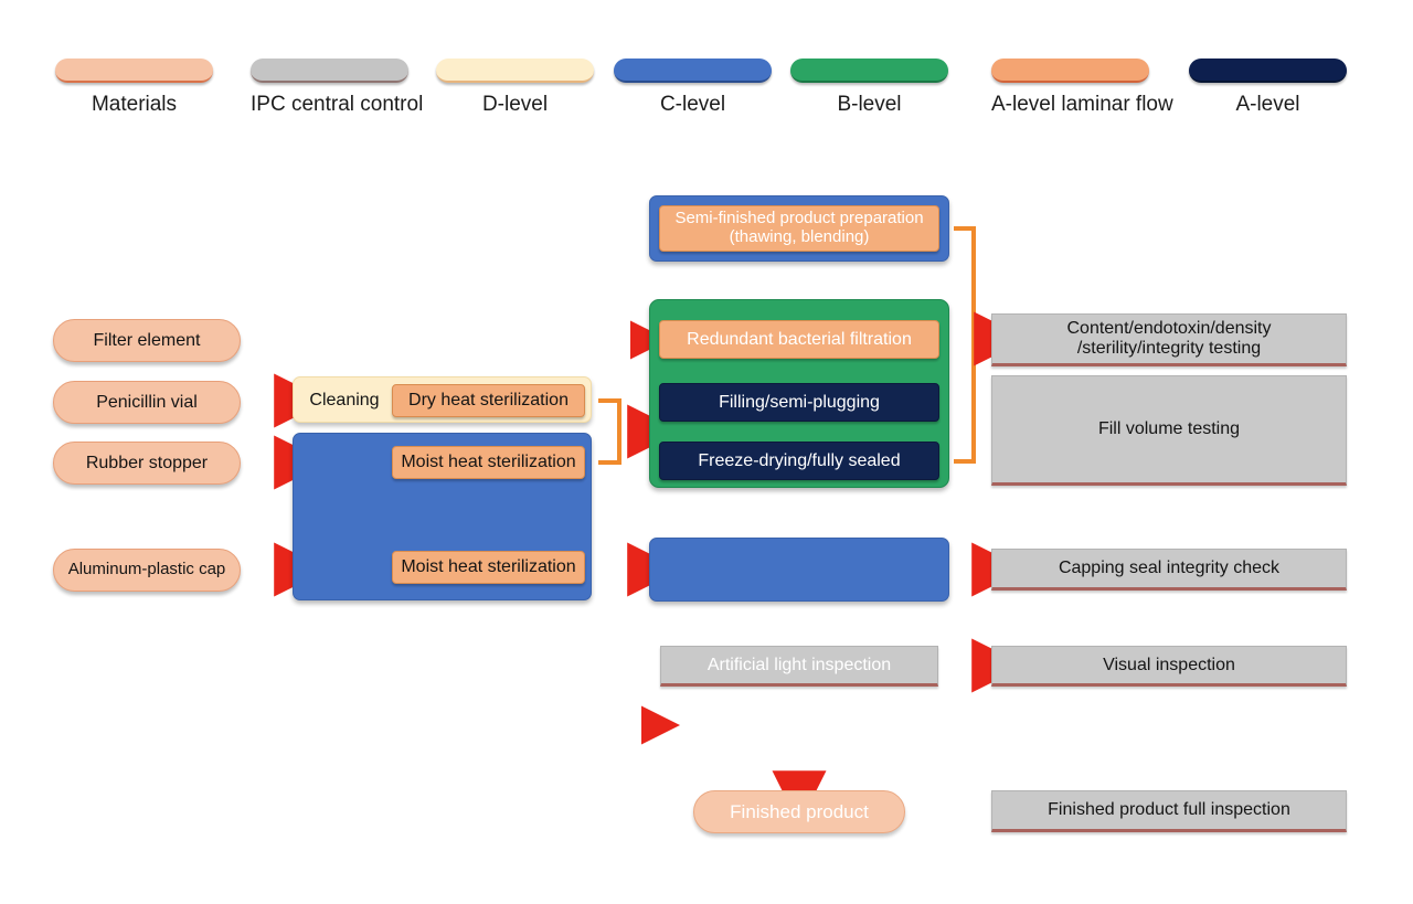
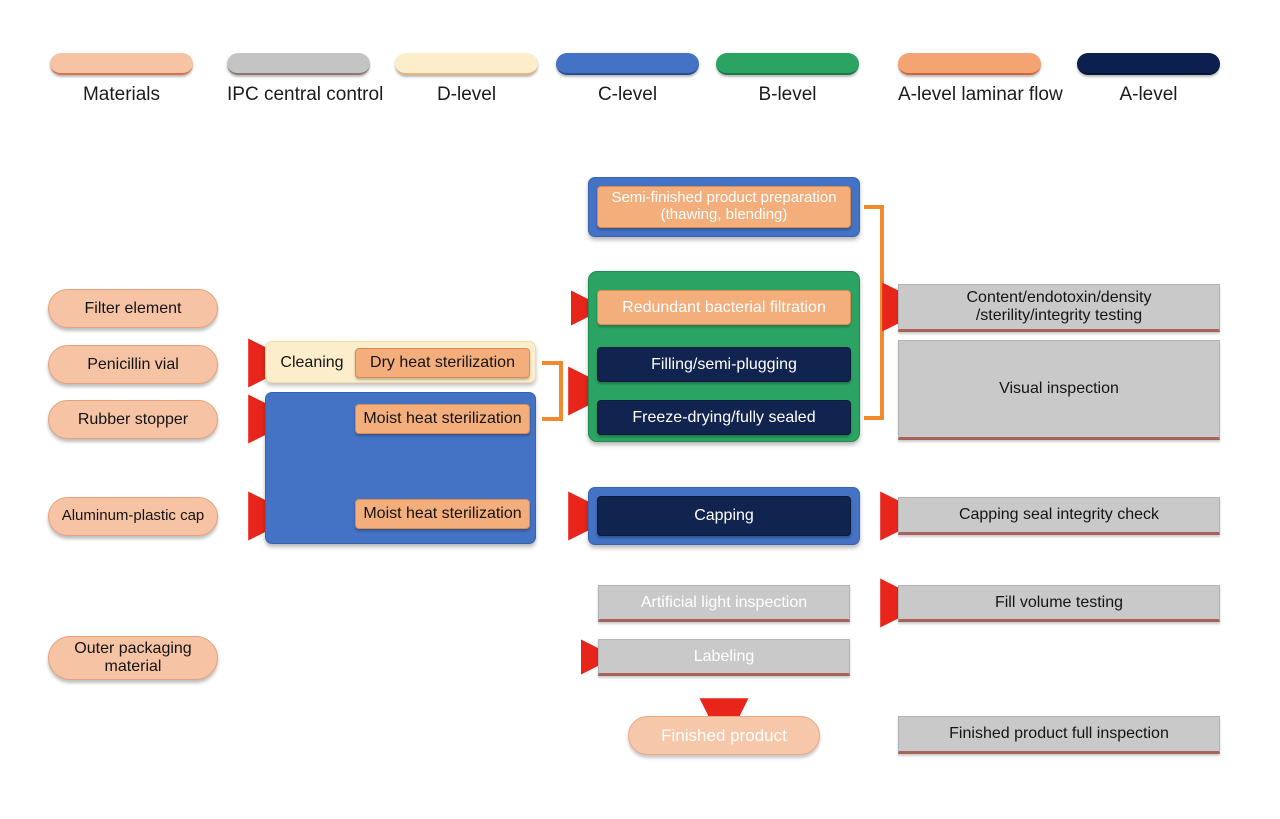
  Materials
  IPC central control
  D-level
  C-level
  B-level
  A-level laminar flow
  A-level
  Filter element
  Penicillin vial
  Rubber stopper
  Aluminum-plastic cap
+ Outer packaging
+ material
  Cleaning
  Dry heat sterilization
  Moist heat sterilization
  Moist heat sterilization
  Semi-finished product preparation
  (thawing, blending)
  Redundant bacterial filtration
  Filling/semi-plugging
  Freeze-drying/fully sealed
+ Capping
  Artificial light inspection
+ Labeling
  Finished product
  Content/endotoxin/density
  /sterility/integrity testing
- Fill volume testing
+ Visual inspection
  Capping seal integrity check
- Visual inspection
+ Fill volume testing
  Finished product full inspection
